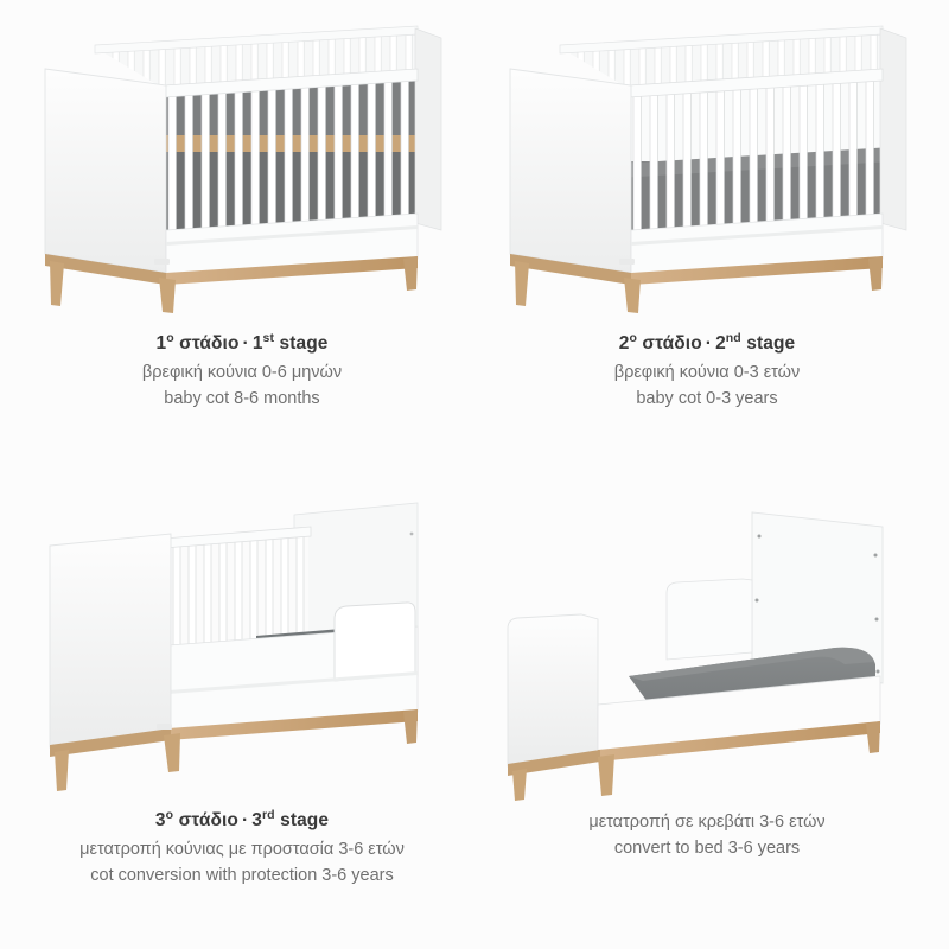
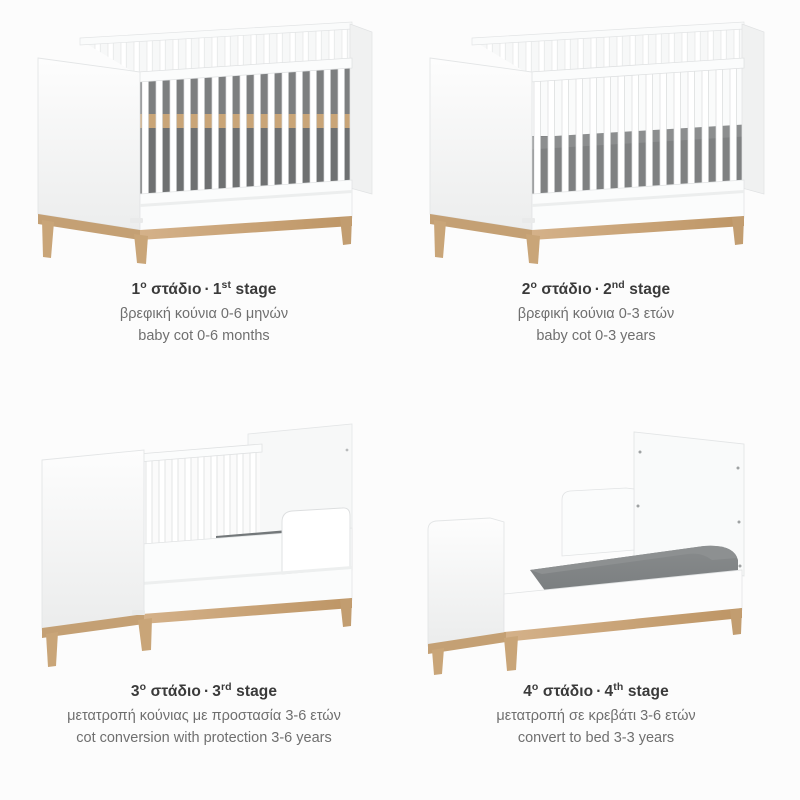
  1ο στάδιο · 1st stage
  βρεφική κούνια 0-6 μηνών
- baby cot 8-6 months
+ baby cot 0-6 months
  2ο στάδιο · 2nd stage
  βρεφική κούνια 0-3 ετών
  baby cot 0-3 years
  3ο στάδιο · 3rd stage
  μετατροπή κούνιας με προστασία 3-6 ετών
  cot conversion with protection 3-6 years
+ 4ο στάδιο · 4th stage
  μετατροπή σε κρεβάτι 3-6 ετών
- convert to bed 3-6 years
+ convert to bed 3-3 years
